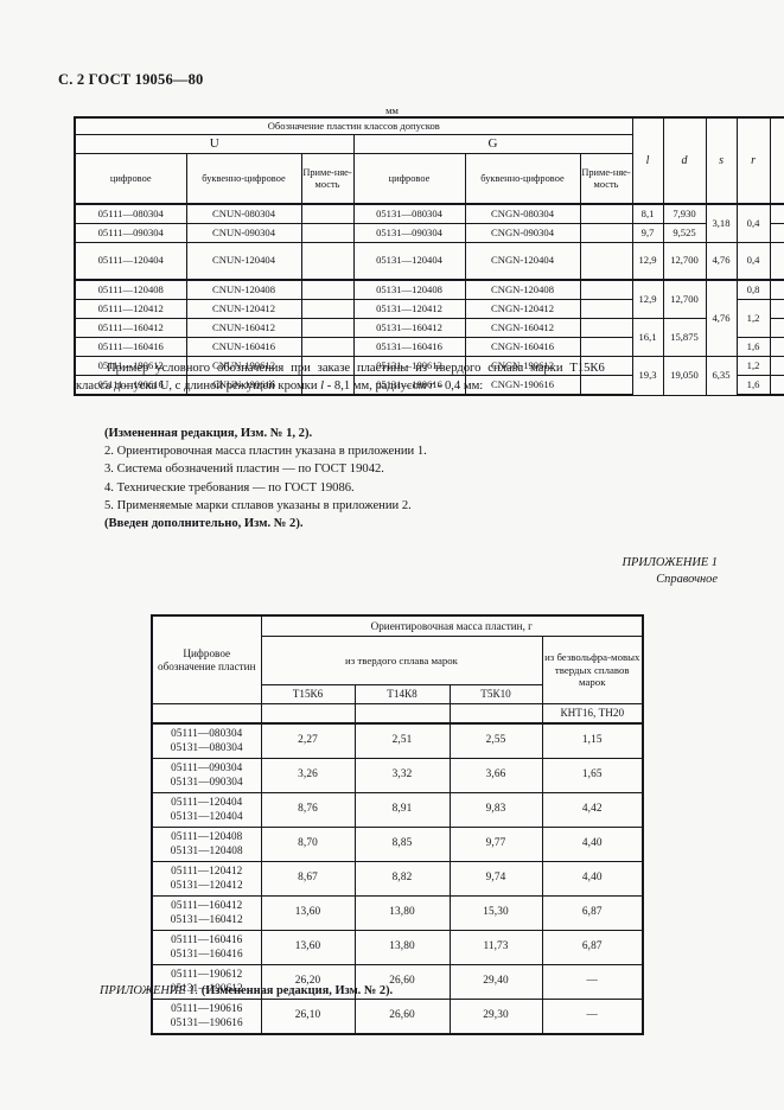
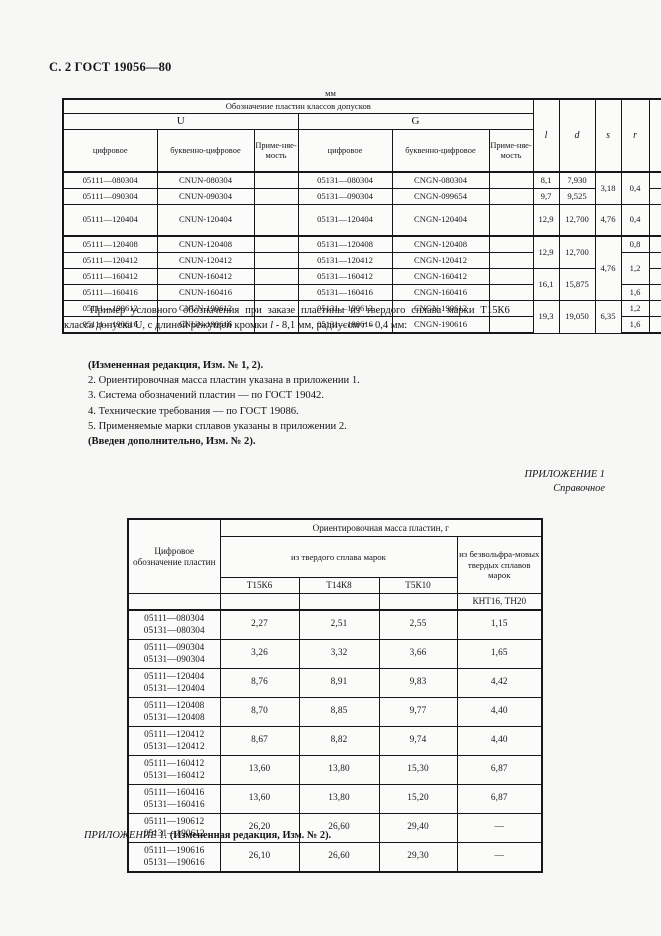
  С. 2 ГОСТ 19056—80
  мм
  Обозначение пластин классов допусков	l	d	s	r
  U	G
  цифровое	буквенно-цифровое	Приме-няе-мость	цифровое	буквенно-цифровое	Приме-няе-мость
  05111—080304	CNUN-080304		05131—080304	CNGN-080304		8,1	7,930	3,18	0,4
- 05111—090304	CNUN-090304		05131—090304	CNGN-090304		9,7	9,525
+ 05111—090304	CNUN-090304		05131—090304	CNGN-099654		9,7	9,525
  05111—120404	CNUN-120404		05131—120404	CNGN-120404		12,9	12,700	4,76	0,4
  05111—120408	CNUN-120408		05131—120408	CNGN-120408		12,9	12,700	4,76	0,8
  05111—120412	CNUN-120412		05131—120412	CNGN-120412		1,2
  05111—160412	CNUN-160412		05131—160412	CNGN-160412		16,1	15,875
  05111—160416	CNUN-160416		05131—160416	CNGN-160416		1,6
  05111—190612	CNUN-190612		05131—190612	CNGN-190612		19,3	19,050	6,35	1,2
  05111—190616	CNUN-190616		05131—190616	CNGN-190616		1,6
  Пример условного обозначения при заказе пластины из твердого сплава марки Т15К6
  класса допуска U, с длиной режущей кромки l ‑ 8,1 мм, радиусом r ‑ 0,4 мм:
  (Измененная редакция, Изм. № 1, 2).
  2. Ориентировочная масса пластин указана в приложении 1.
  3. Система обозначений пластин — по ГОСТ 19042.
  4. Технические требования — по ГОСТ 19086.
  5. Применяемые марки сплавов указаны в приложении 2.
  (Введен дополнительно, Изм. № 2).
  ПРИЛОЖЕНИЕ 1
  Справочное
  Цифровое обозначение пластин	Ориентировочная масса пластин, г
  из твердого сплава марок	из безвольфра-мовых твердых сплавов марок
  Т15К6	Т14К8	Т5К10
  				КНТ16, ТН20
  05111—08030405131—080304	2,27	2,51	2,55	1,15
  05111—09030405131—090304	3,26	3,32	3,66	1,65
  05111—12040405131—120404	8,76	8,91	9,83	4,42
  05111—12040805131—120408	8,70	8,85	9,77	4,40
  05111—12041205131—120412	8,67	8,82	9,74	4,40
  05111—16041205131—160412	13,60	13,80	15,30	6,87
- 05111—16041605131—160416	13,60	13,80	11,73	6,87
+ 05111—16041605131—160416	13,60	13,80	15,20	6,87
  05111—19061205131—190612	26,20	26,60	29,40	—
  05111—19061605131—190616	26,10	26,60	29,30	—
  ПРИЛОЖЕНИЕ 1. (Измененная редакция, Изм. № 2).
